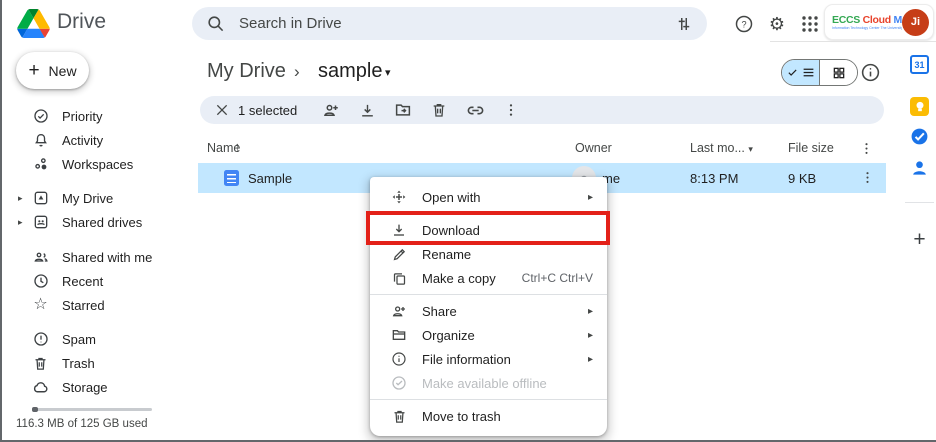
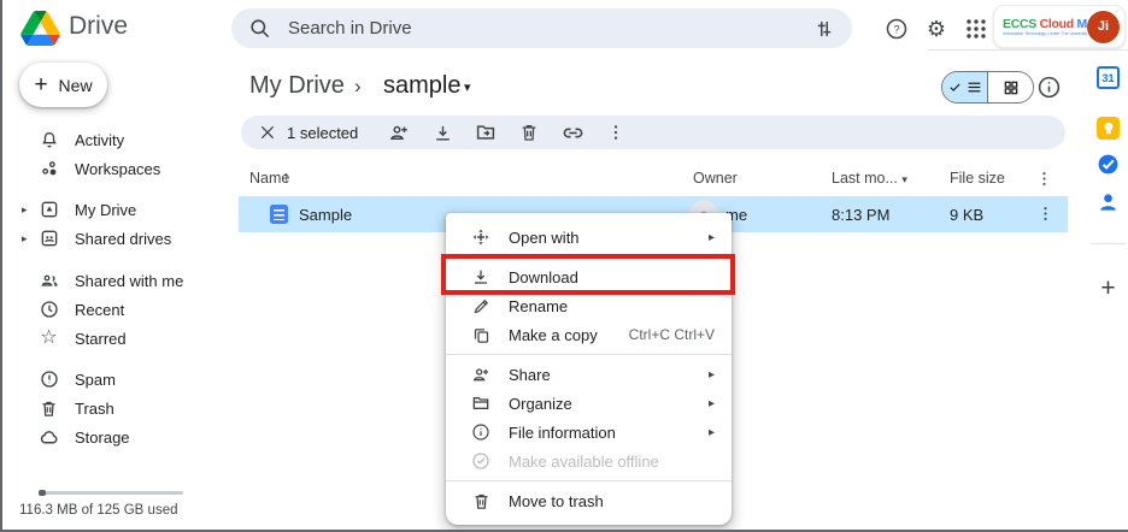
  Drive
  Search in Drive
  ?
  ⚙
  ECCS Cloud M
  Ji
  +
  New
- Priority
  Activity
  Workspaces
  ▸
  My Drive
  ▸
  Shared drives
  Shared with me
  Recent
  ☆
  Starred
  Spam
  Trash
  Storage
  116.3 MB of 125 GB used
  My Drive
  ›
  sample
  ▾
  1 selected
  Name
  ↑
  Owner
  Last mo... ▾
  File size
  Sample
  me
  8:13 PM
  9 KB
  Open with
  ▸
  Download
  Rename
  Make a copy
  Ctrl+C Ctrl+V
  Share
  ▸
  Organize
  ▸
  File information
  ▸
  Make available offline
  Move to trash
  31
  +
